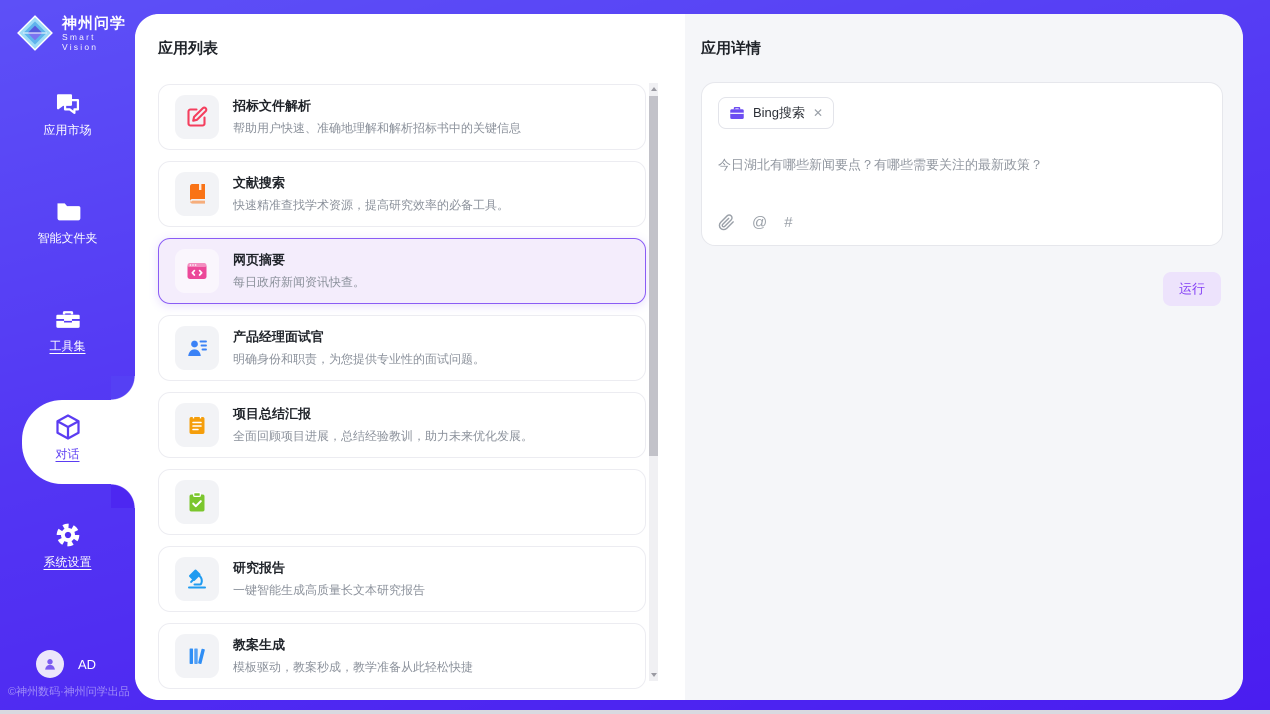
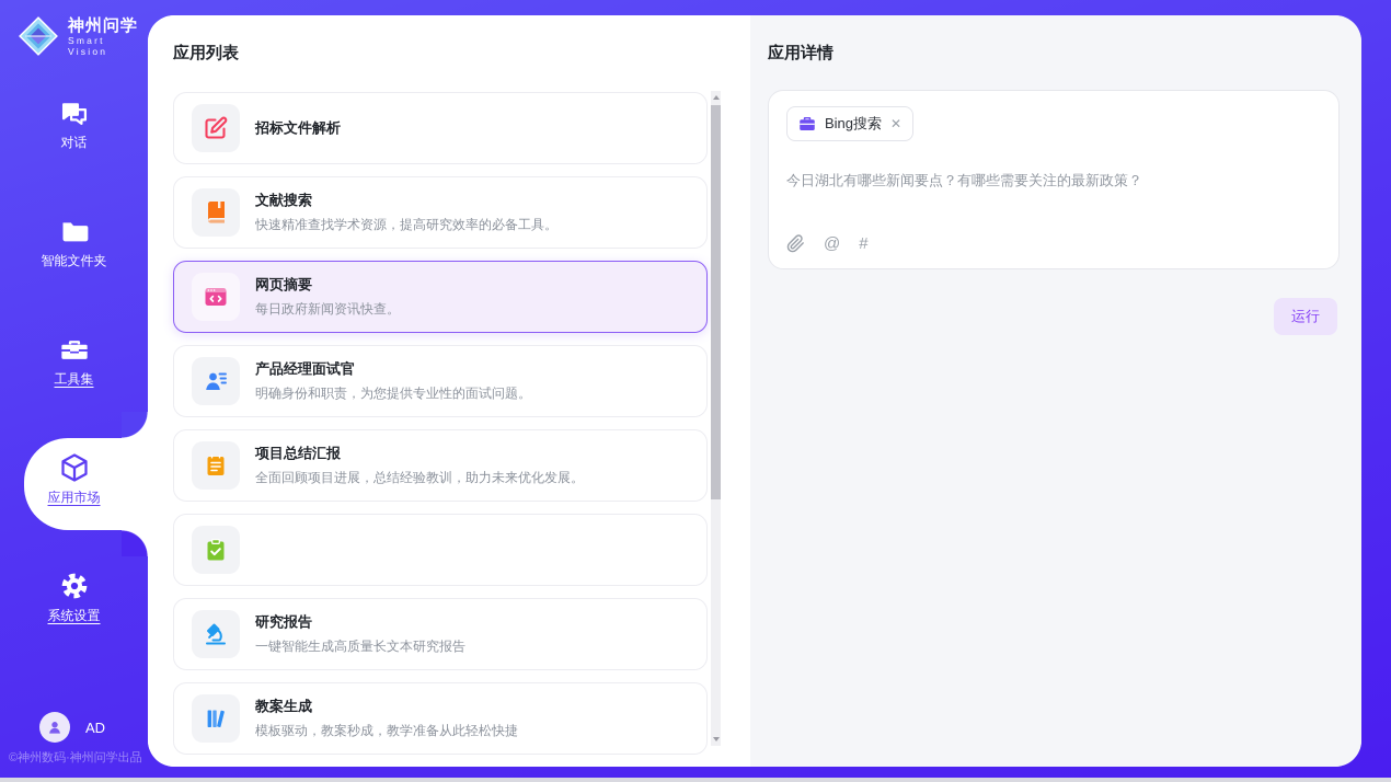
  应用列表
  招标文件解析
- 帮助用户快速、准确地理解和解析招标书中的关键信息
  文献搜索
  快速精准查找学术资源，提高研究效率的必备工具。
  网页摘要
  每日政府新闻资讯快查。
  产品经理面试官
  明确身份和职责，为您提供专业性的面试问题。
  项目总结汇报
  全面回顾项目进展，总结经验教训，助力未来优化发展。
  研究报告
  一键智能生成高质量长文本研究报告
  教案生成
  模板驱动，教案秒成，教学准备从此轻松快捷
  应用详情
  Bing搜索
  ✕
  今日湖北有哪些新闻要点？有哪些需要关注的最新政策？
  @
  #
  运行
  神州问学
  Smart Vision
- 应用市场
+ 对话
  智能文件夹
  工具集
- 对话
+ 应用市场
  系统设置
  AD
  ©神州数码·神州问学出品
